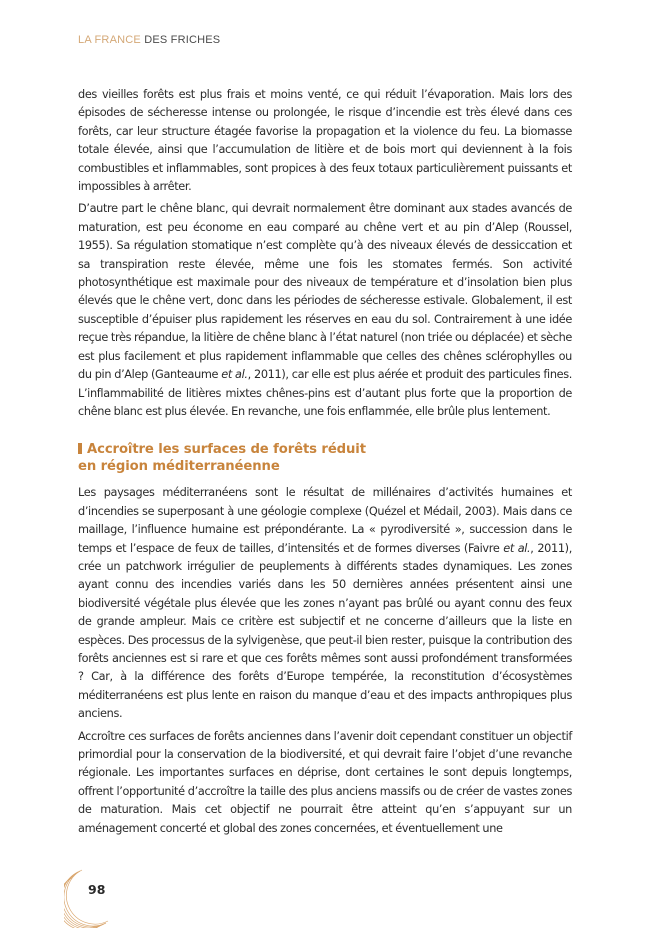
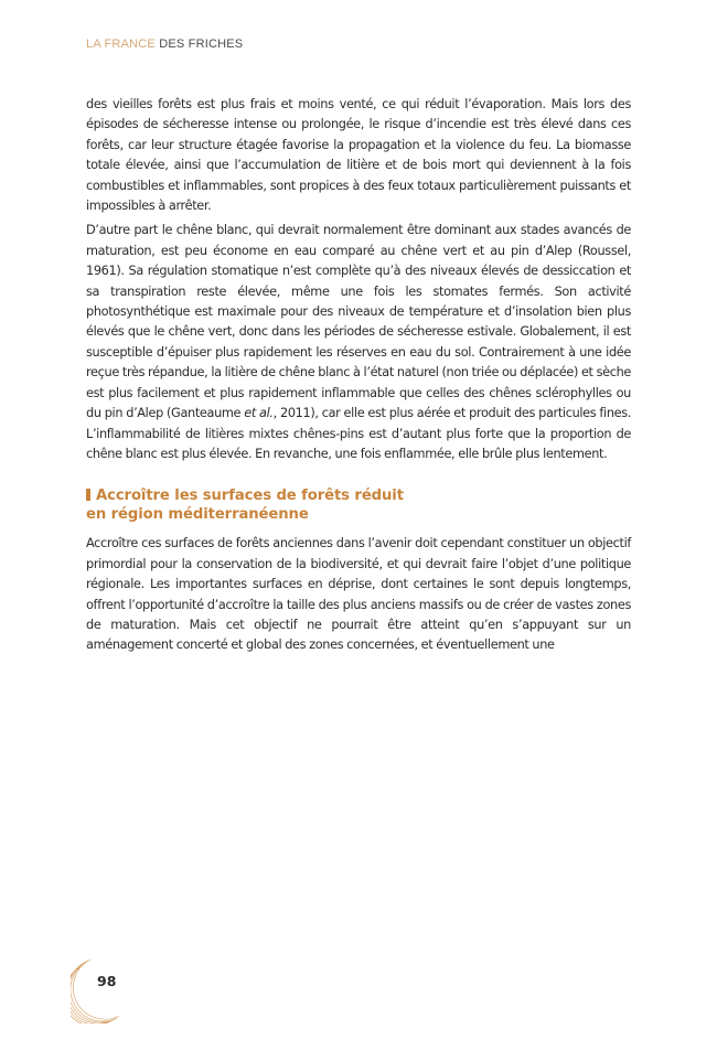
  LA FRANCE DES FRICHES
  des vieilles forêts est plus frais et moins venté, ce qui réduit l’évaporation. Mais lors des épisodes de sécheresse intense ou prolongée, le risque d’incendie est très élevé dans ces forêts, car leur structure étagée favorise la propagation et la violence du feu. La biomasse totale élevée, ainsi que l’accumulation de litière et de bois mort qui deviennent à la fois combustibles et inflammables, sont propices à des feux totaux particulièrement puissants et impossibles à arrêter.
- D’autre part le chêne blanc, qui devrait normalement être dominant aux stades avancés de maturation, est peu économe en eau comparé au chêne vert et au pin d’Alep (Roussel, 1955). Sa régulation stomatique n’est complète qu’à des niveaux élevés de dessiccation et sa transpiration reste élevée, même une fois les stomates fermés. Son activité photosynthétique est maximale pour des niveaux de température et d’insolation bien plus élevés que le chêne vert, donc dans les périodes de sécheresse estivale. Globalement, il est susceptible d’épuiser plus rapidement les réserves en eau du sol. Contrairement à une idée reçue très répandue, la litière de chêne blanc à l’état naturel (non triée ou déplacée) et sèche est plus facilement et plus rapidement inflammable que celles des chênes sclérophylles ou du pin d’Alep (Ganteaume et al., 2011), car elle est plus aérée et produit des particules fines. L’inflammabilité de litières mixtes chênes-pins est d’autant plus forte que la proportion de chêne blanc est plus élevée. En revanche, une fois enflammée, elle brûle plus lentement.
+ D’autre part le chêne blanc, qui devrait normalement être dominant aux stades avancés de maturation, est peu économe en eau comparé au chêne vert et au pin d’Alep (Roussel, 1961). Sa régulation stomatique n’est complète qu’à des niveaux élevés de dessiccation et sa transpiration reste élevée, même une fois les stomates fermés. Son activité photosynthétique est maximale pour des niveaux de température et d’insolation bien plus élevés que le chêne vert, donc dans les périodes de sécheresse estivale. Globalement, il est susceptible d’épuiser plus rapidement les réserves en eau du sol. Contrairement à une idée reçue très répandue, la litière de chêne blanc à l’état naturel (non triée ou déplacée) et sèche est plus facilement et plus rapidement inflammable que celles des chênes sclérophylles ou du pin d’Alep (Ganteaume et al., 2011), car elle est plus aérée et produit des particules fines. L’inflammabilité de litières mixtes chênes-pins est d’autant plus forte que la proportion de chêne blanc est plus élevée. En revanche, une fois enflammée, elle brûle plus lentement.
  Accroître les surfaces de forêts réduit
  en région méditerranéenne
- Les paysages méditerranéens sont le résultat de millénaires d’activités humaines et d’incendies se superposant à une géologie complexe (Quézel et Médail, 2003). Mais dans ce maillage, l’influence humaine est prépondérante. La « pyrodiversité », succession dans le temps et l’espace de feux de tailles, d’intensités et de formes diverses (Faivre et al., 2011), crée un patchwork irrégulier de peuplements à différents stades dynamiques. Les zones ayant connu des incendies variés dans les 50 dernières années présentent ainsi une biodiversité végétale plus élevée que les zones n’ayant pas brûlé ou ayant connu des feux de grande ampleur. Mais ce critère est subjectif et ne concerne d’ailleurs que la liste en espèces. Des processus de la sylvigenèse, que peut-il bien rester, puisque la contribution des forêts anciennes est si rare et que ces forêts mêmes sont aussi profondément transformées ? Car, à la différence des forêts d’Europe tempérée, la reconstitution d’écosystèmes méditerranéens est plus lente en raison du manque d’eau et des impacts anthropiques plus anciens.
- Accroître ces surfaces de forêts anciennes dans l’avenir doit cependant constituer un objectif primordial pour la conservation de la biodiversité, et qui devrait faire l’objet d’une revanche régionale. Les importantes surfaces en déprise, dont certaines le sont depuis longtemps, offrent l’opportunité d’accroître la taille des plus anciens massifs ou de créer de vastes zones de maturation. Mais cet objectif ne pourrait être atteint qu’en s’appuyant sur un aménagement concerté et global des zones concernées, et éventuellement une
+ Accroître ces surfaces de forêts anciennes dans l’avenir doit cependant constituer un objectif primordial pour la conservation de la biodiversité, et qui devrait faire l’objet d’une politique régionale. Les importantes surfaces en déprise, dont certaines le sont depuis longtemps, offrent l’opportunité d’accroître la taille des plus anciens massifs ou de créer de vastes zones de maturation. Mais cet objectif ne pourrait être atteint qu’en s’appuyant sur un aménagement concerté et global des zones concernées, et éventuellement une
  98
